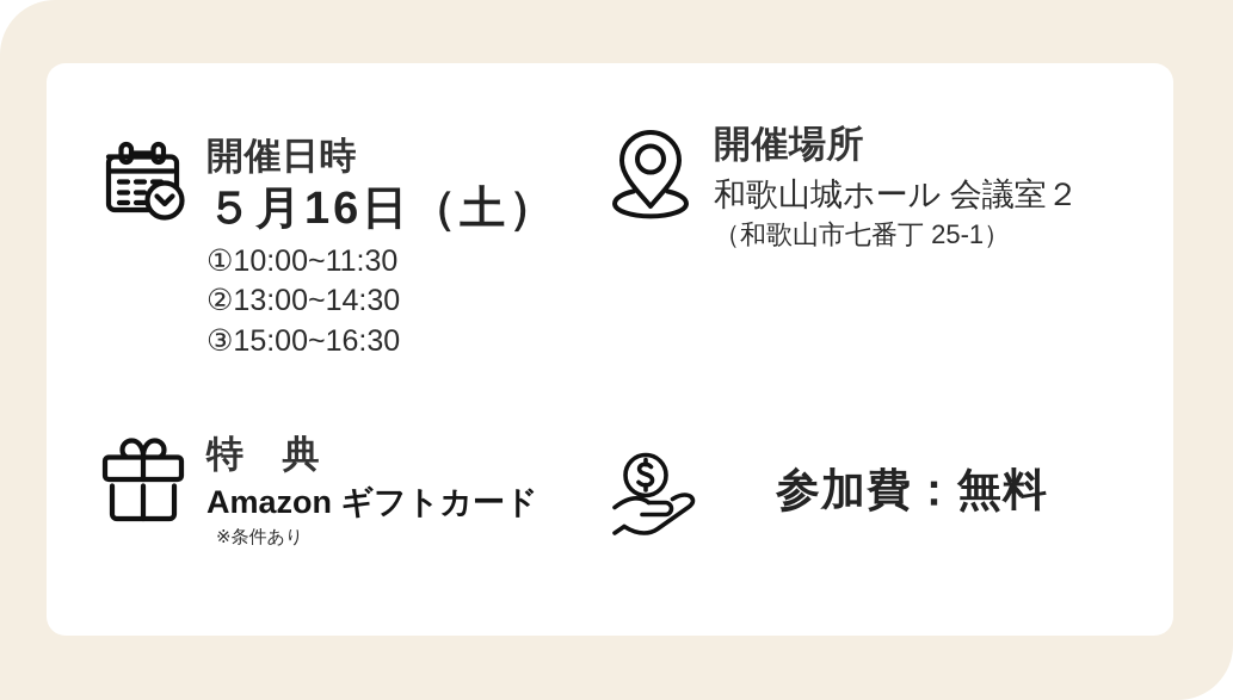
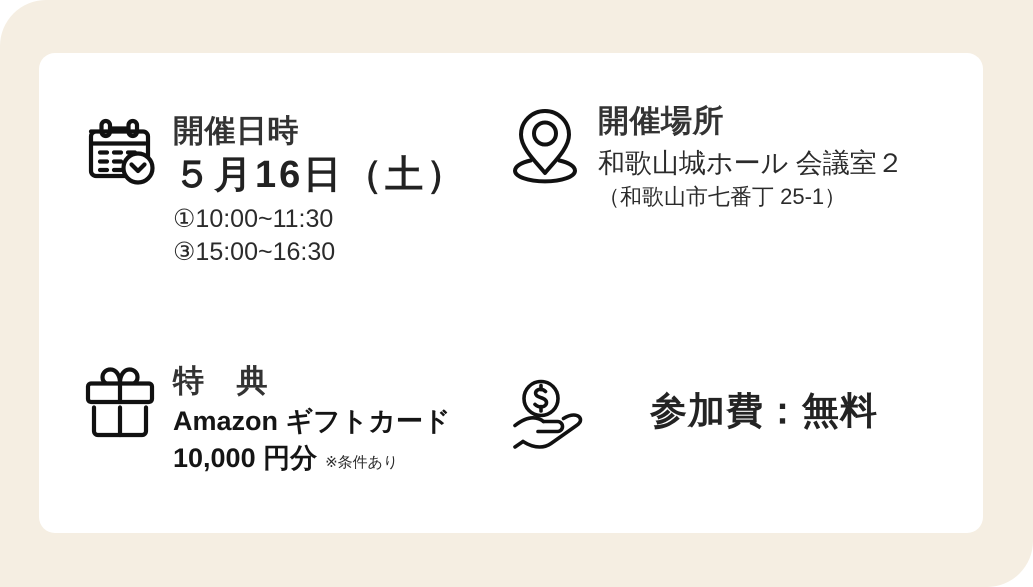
  開催日時
  ５月16日（土）
  ①10:00~11:30
- ②13:00~14:30
  ③15:00~16:30
  開催場所
  和歌山城ホール 会議室２
  （和歌山市七番丁 25-1）
  特 典
  Amazon ギフトカード
+ 10,000 円分
  ※条件あり
  参加費：無料
